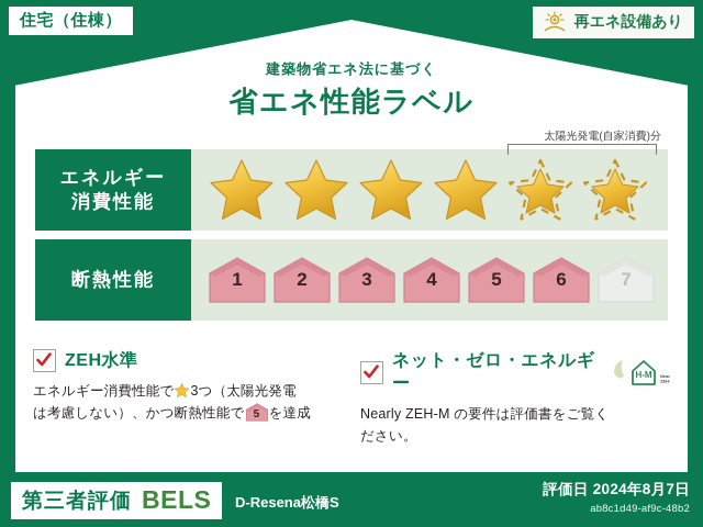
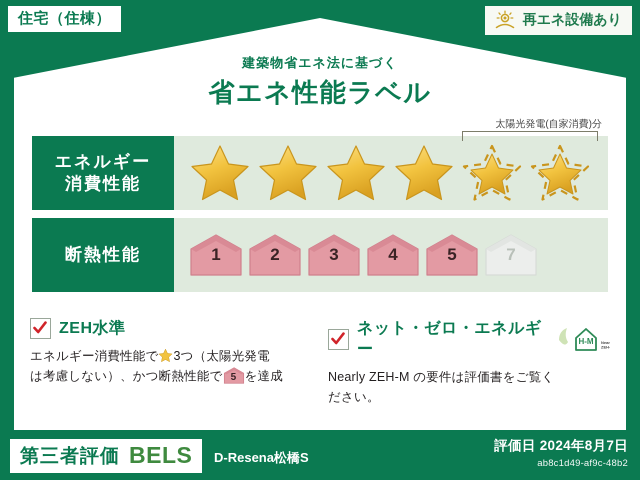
  住宅（住棟）
  再エネ設備あり
  建築物省エネ法に基づく
  省エネ性能ラベル
  エネルギー
  消費性能
  太陽光発電(自家消費)分
  断熱性能
  1
  2
  3
  4
  5
- 6
  7
  ZEH水準
  エネルギー消費性能で 3つ（太陽光発電
  は考慮しない）、かつ断熱性能で
  5
  を達成
  ネット・ゼロ・エネルギー
  H-M
  Nearly ZEH-M の要件は評価書をご覧く
  ださい。
  第三者評価
  BELS
  D-Resena松橋S
  評価日 2024年8月7日
  ab8c1d49-af9c-48b2
